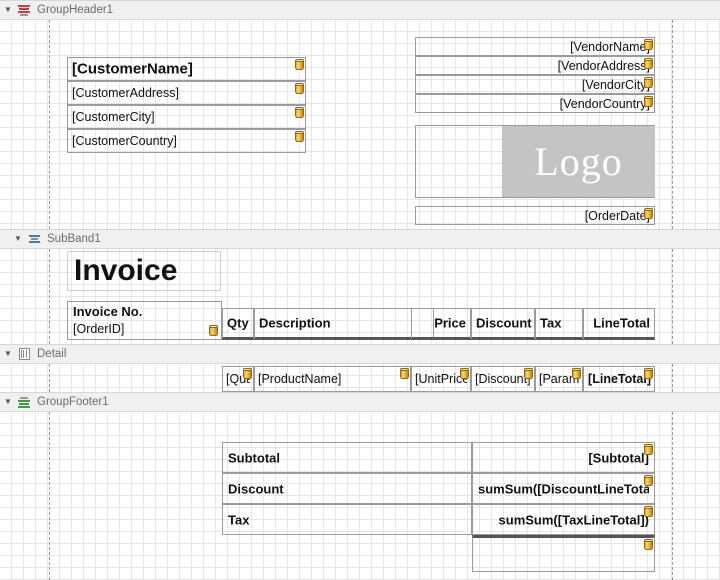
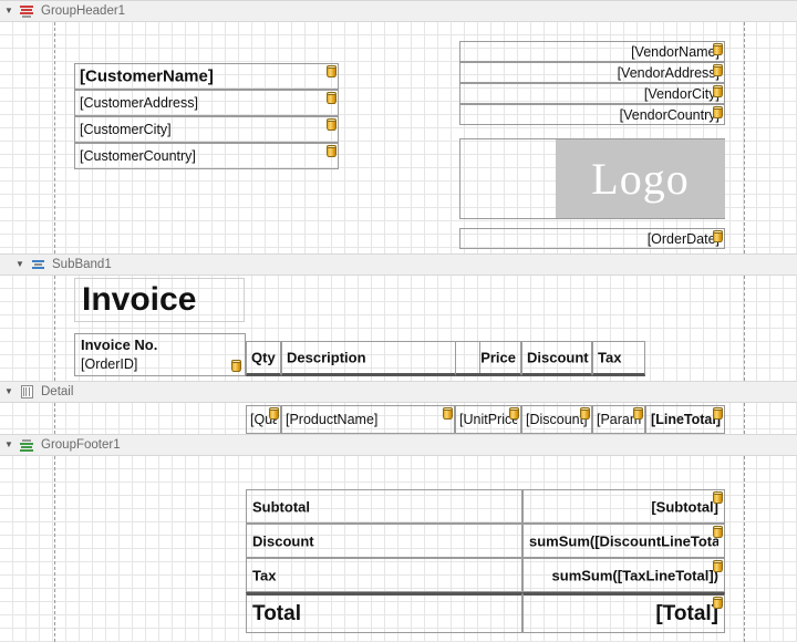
  ▼
  GroupHeader1
  [CustomerName]
  [CustomerAddress]
  [CustomerCity]
  [CustomerCountry]
  [VendorNam
  [VendorAddres
  [VendorCit
  [VendorCountr
  Logo
  [OrderDat
  ▼
  SubBand1
  Invoice
  Invoice No.
  [OrderID]
  Qty
  Description
  Price
  Discount
  Tax
- LineTotal
  ▼
  Detail
  [ProductName]
  [UnitPrice
  [Discount]
  [LineTotal]
  ▼
  GroupFooter1
  Subtotal
  [Subtotal]
  Discount
  sumSum([DiscountLineTota
  Tax
  sumSum([TaxLineTotal])
+ Total
+ [Total]
